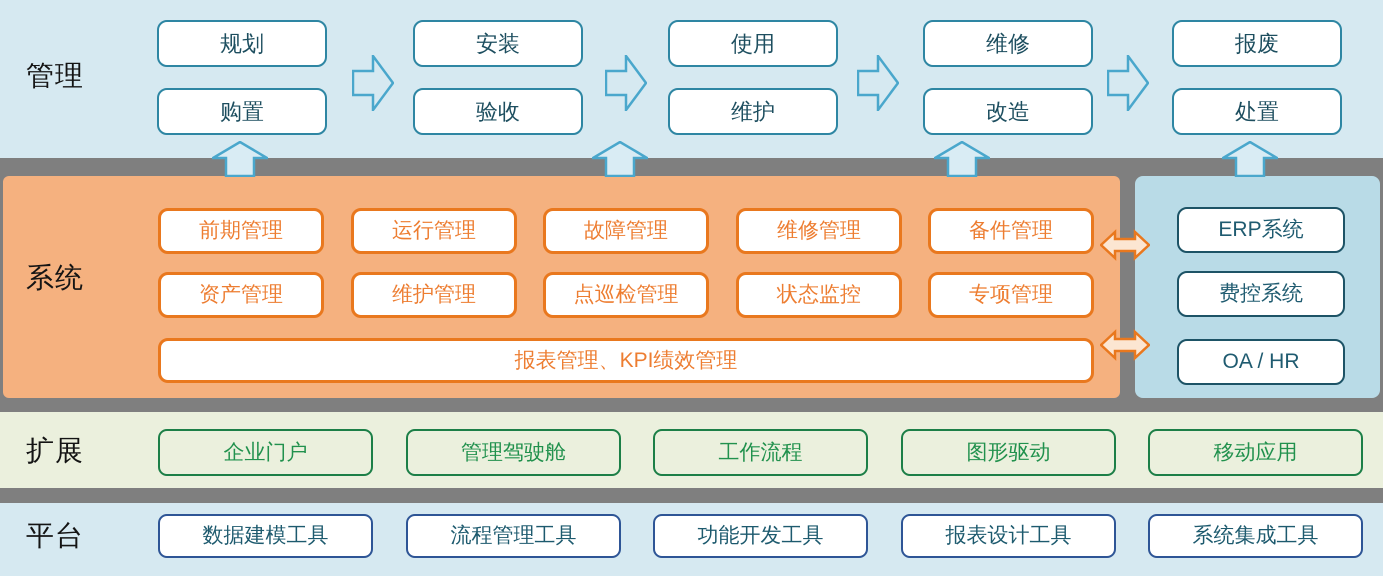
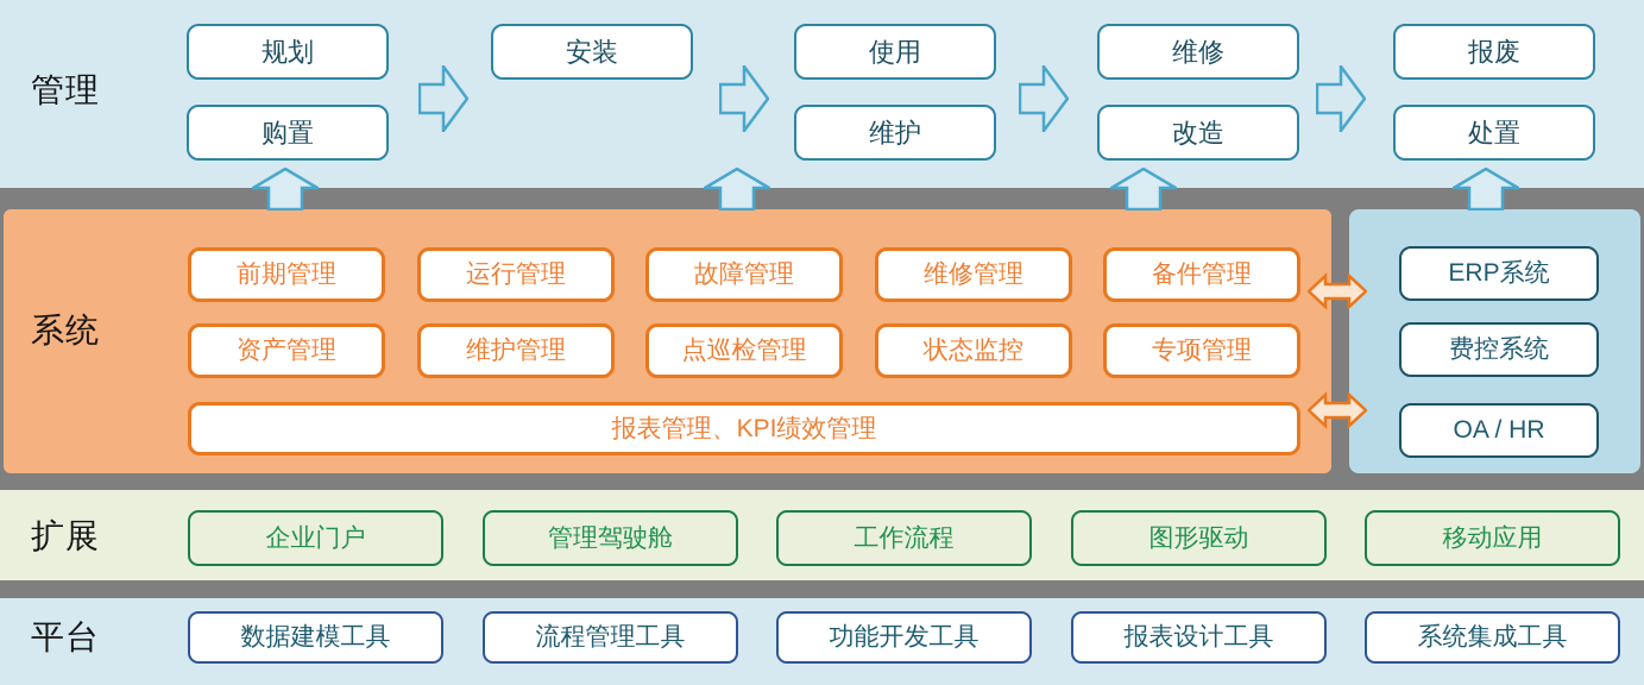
  管理
  系统
  扩展
  平台
  规划
  购置
  安装
- 验收
  使用
  维护
  维修
  改造
  报废
  处置
  前期管理
  运行管理
  故障管理
  维修管理
  备件管理
  资产管理
  维护管理
  点巡检管理
  状态监控
  专项管理
  报表管理、KPI绩效管理
  ERP系统
  费控系统
  OA / HR
  企业门户
  管理驾驶舱
  工作流程
  图形驱动
  移动应用
  数据建模工具
  流程管理工具
  功能开发工具
  报表设计工具
  系统集成工具
